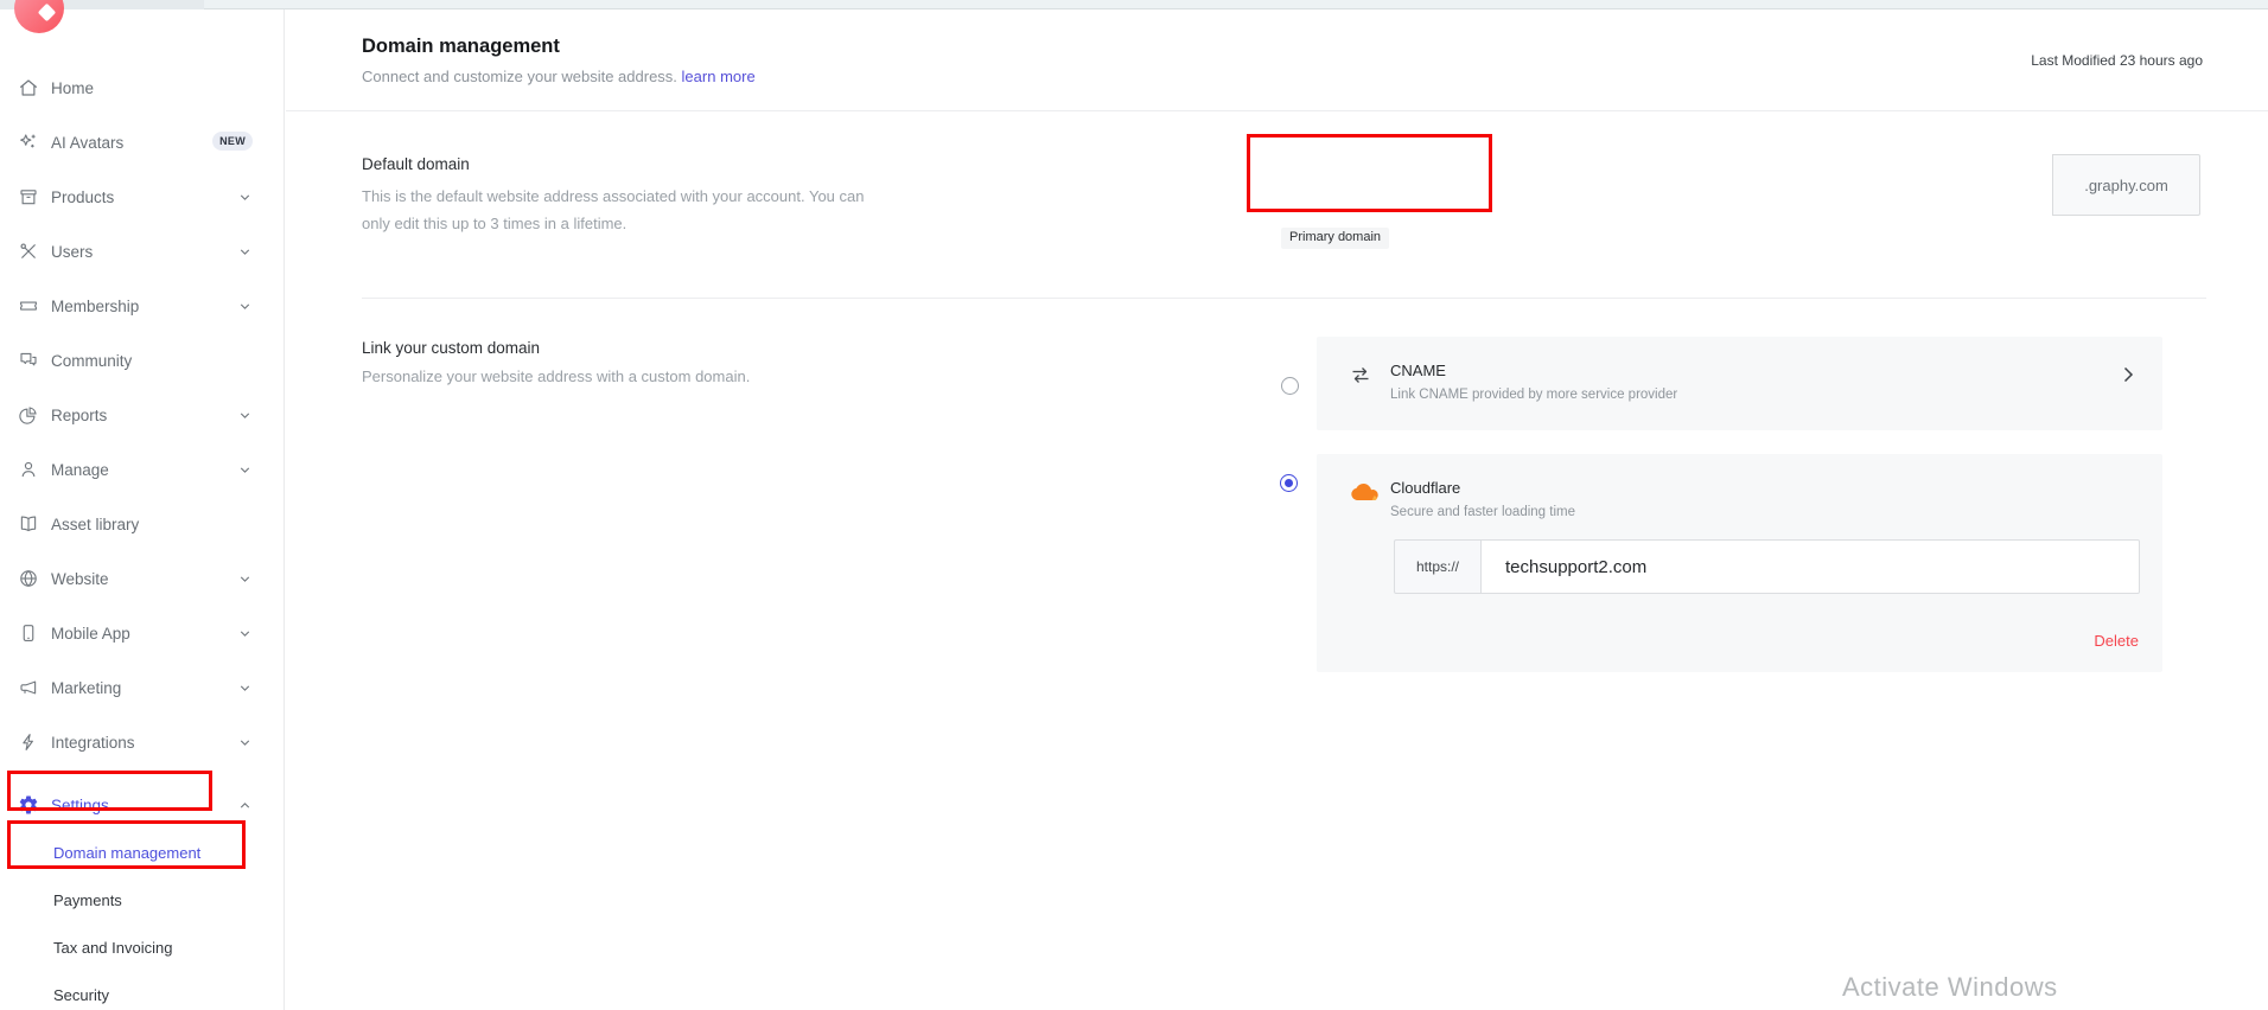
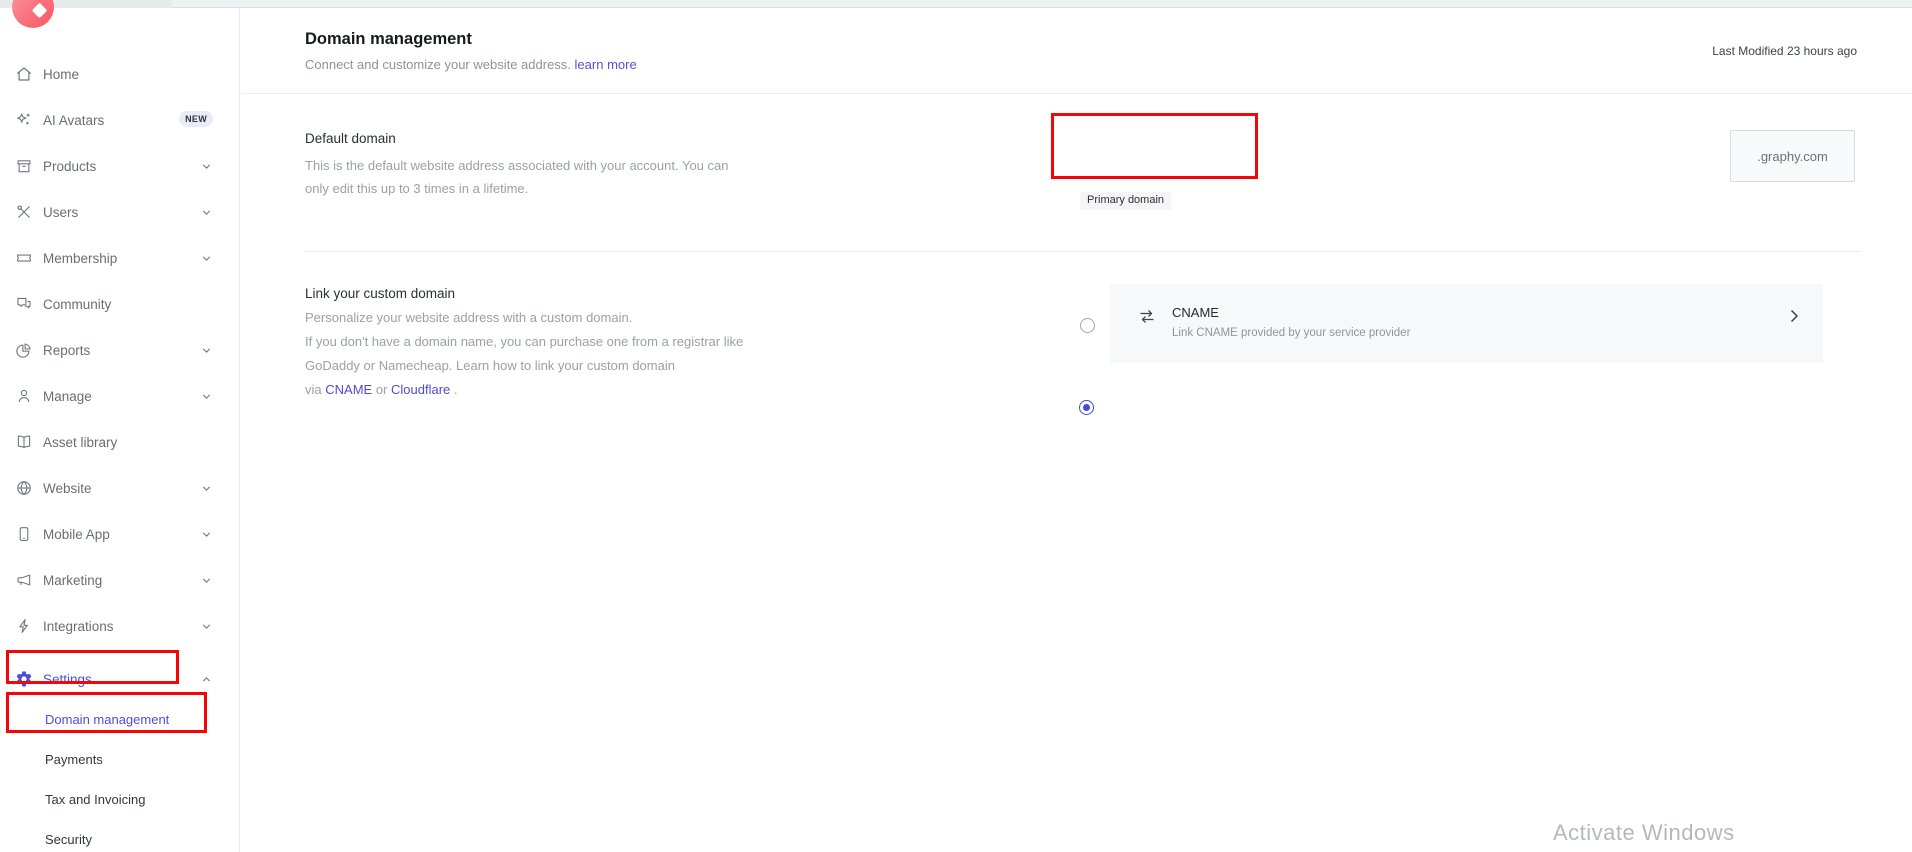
  Home
  AI Avatars
  NEW
  Products
  Users
  Membership
  Community
  Reports
  Manage
  Asset library
  Website
  Mobile App
  Marketing
  Integrations
  Settings
  Domain management
  Payments
  Tax and Invoicing
  Security
  Domain management
  Connect and customize your website address. learn more
  Last Modified 23 hours ago
  Default domain
  This is the default website address associated with your account. You can only edit this up to 3 times in a lifetime.
  .graphy.com
  Primary domain
  Link your custom domain
  Personalize your website address with a custom domain.
+ If you don't have a domain name, you can purchase one from a registrar like
+ GoDaddy or Namecheap. Learn how to link your custom domain
+ via CNAME or Cloudflare .
  CNAME
- Link CNAME provided by more service provider
+ Link CNAME provided by your service provider
- Cloudflare
- Secure and faster loading time
- https://
- techsupport2.com
- Delete
  Activate Windows
